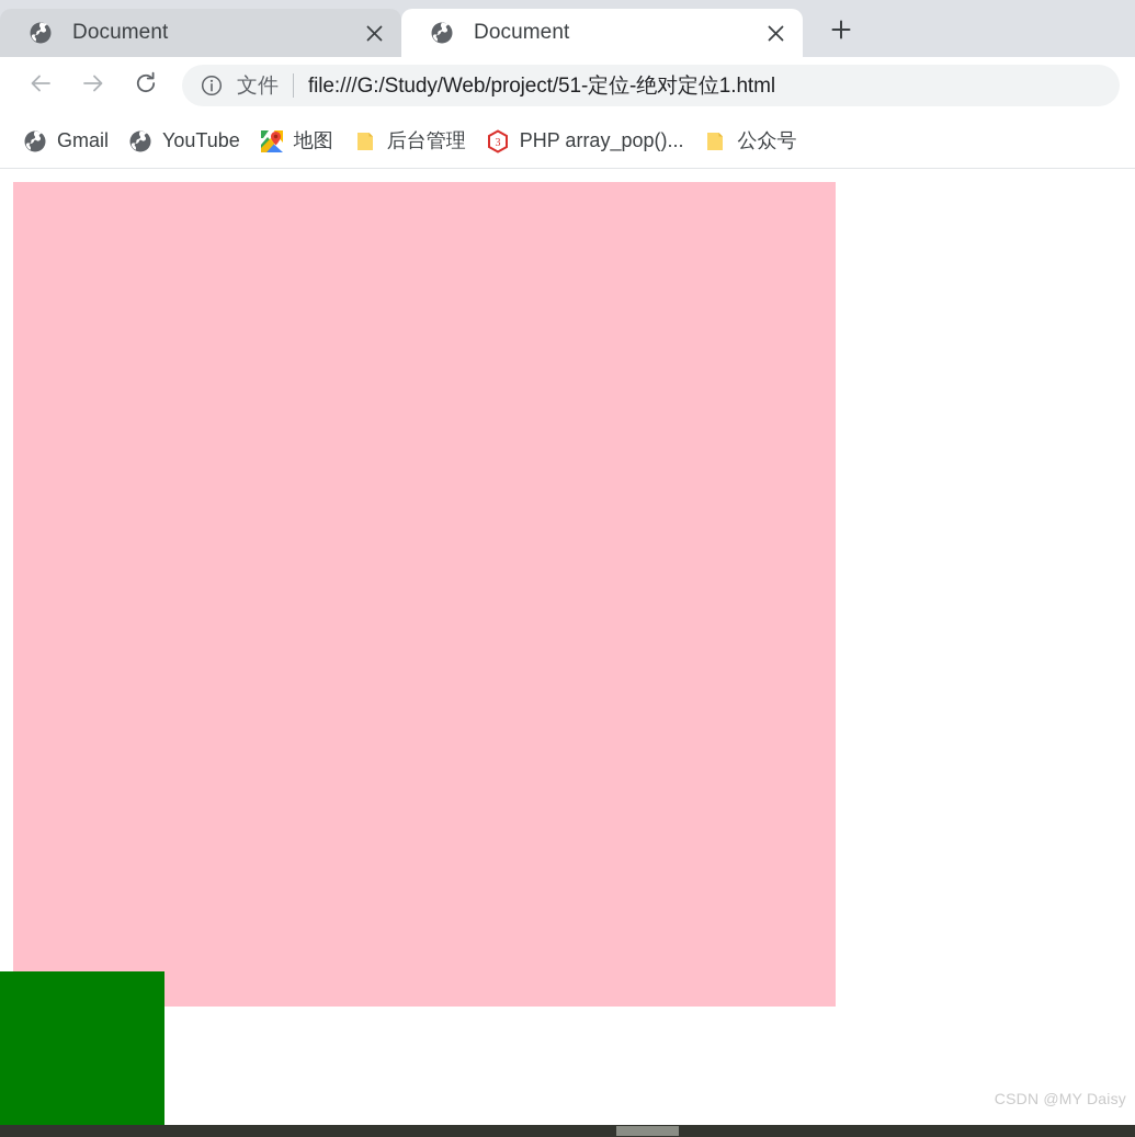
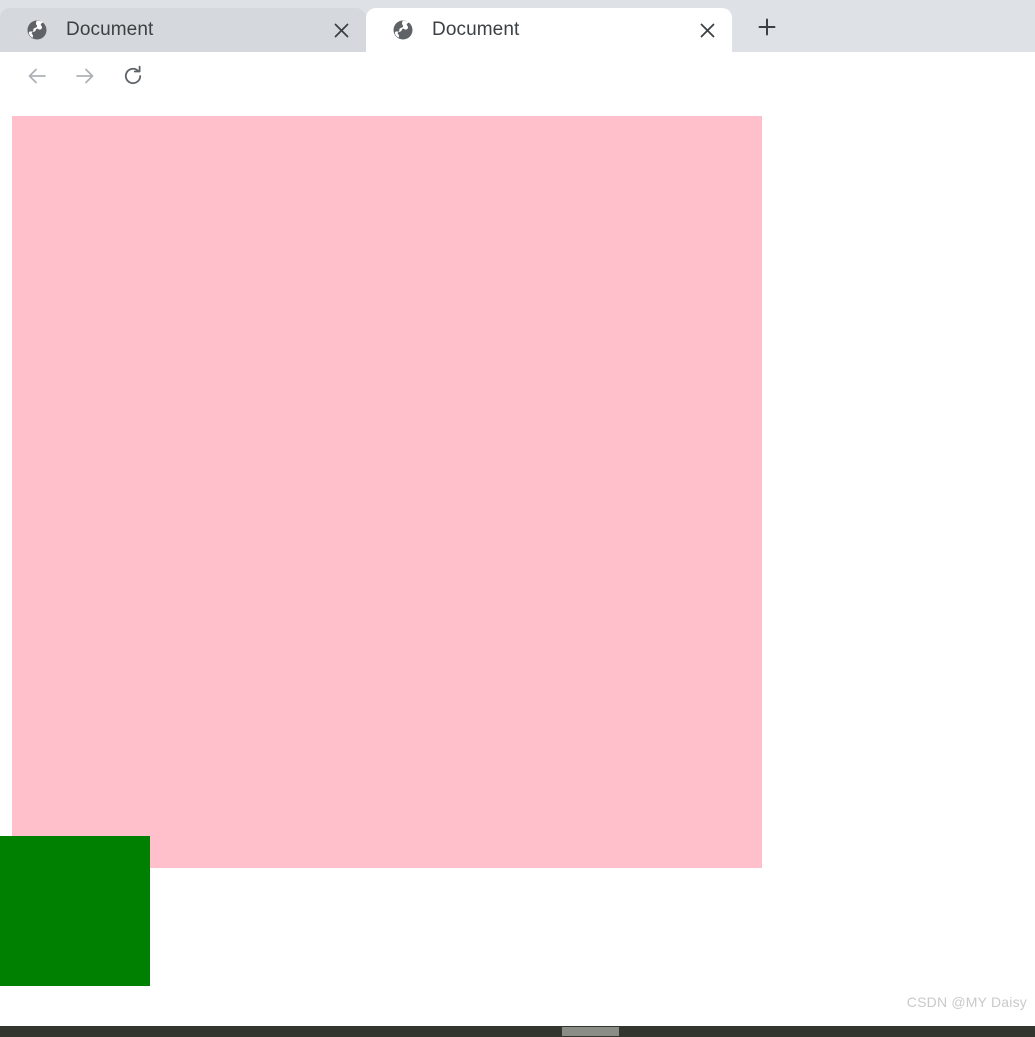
  Document
  Document
- 文件
- file:///G:/Study/Web/project/51-定位-绝对定位1.html
- Gmail
- YouTube
- 地图
- 后台管理
- 3
- PHP array_pop()...
- 公众号
  CSDN @MY Daisy
